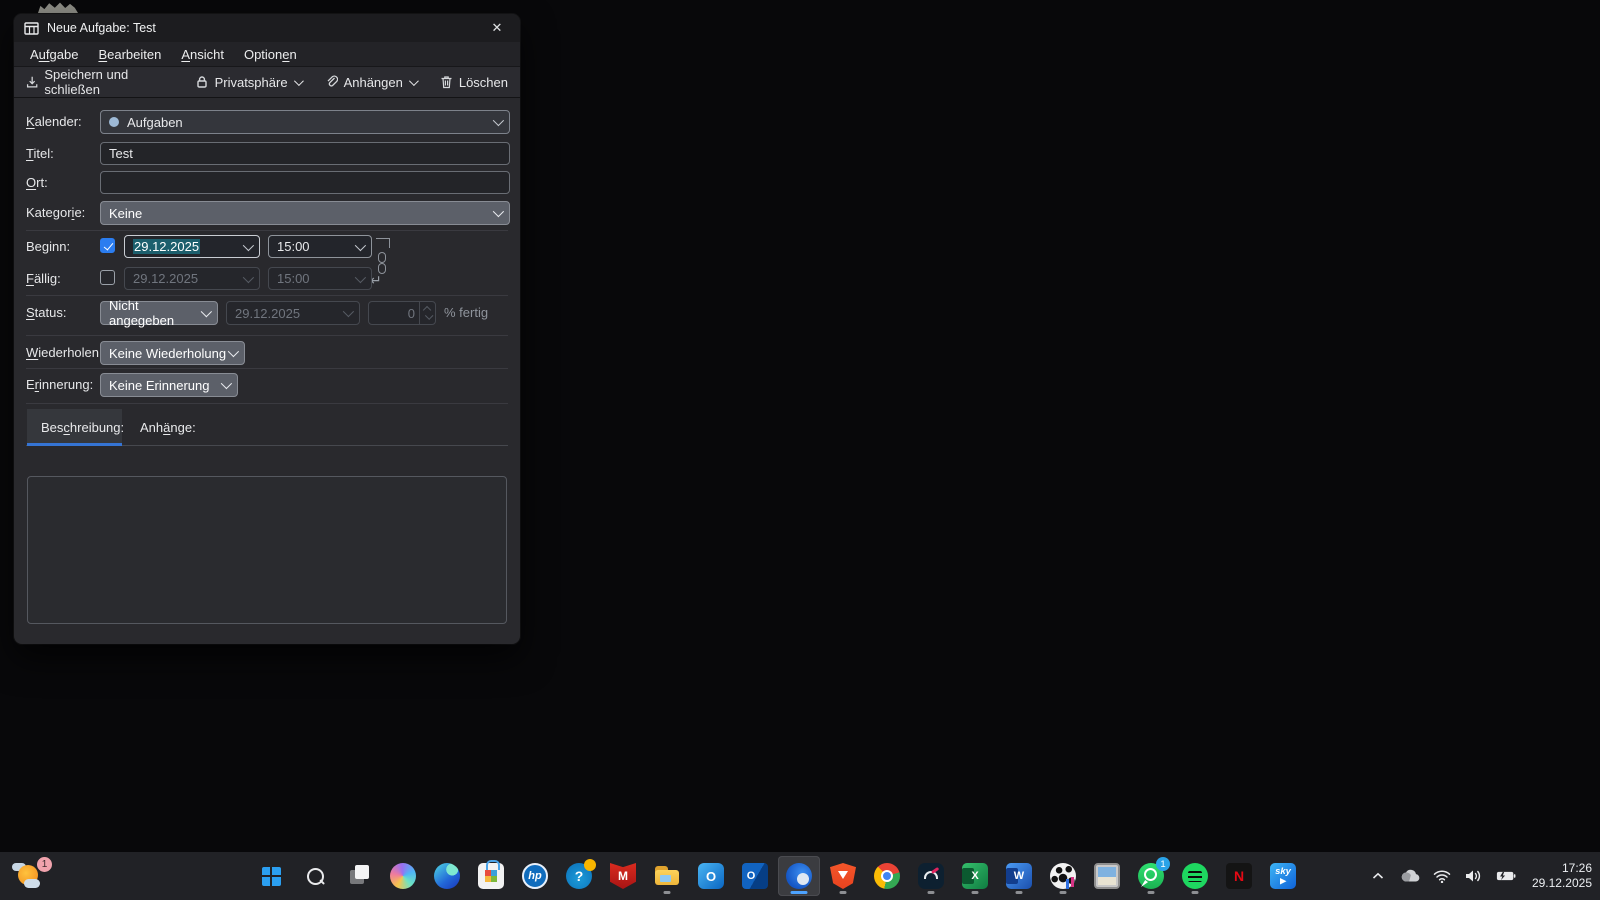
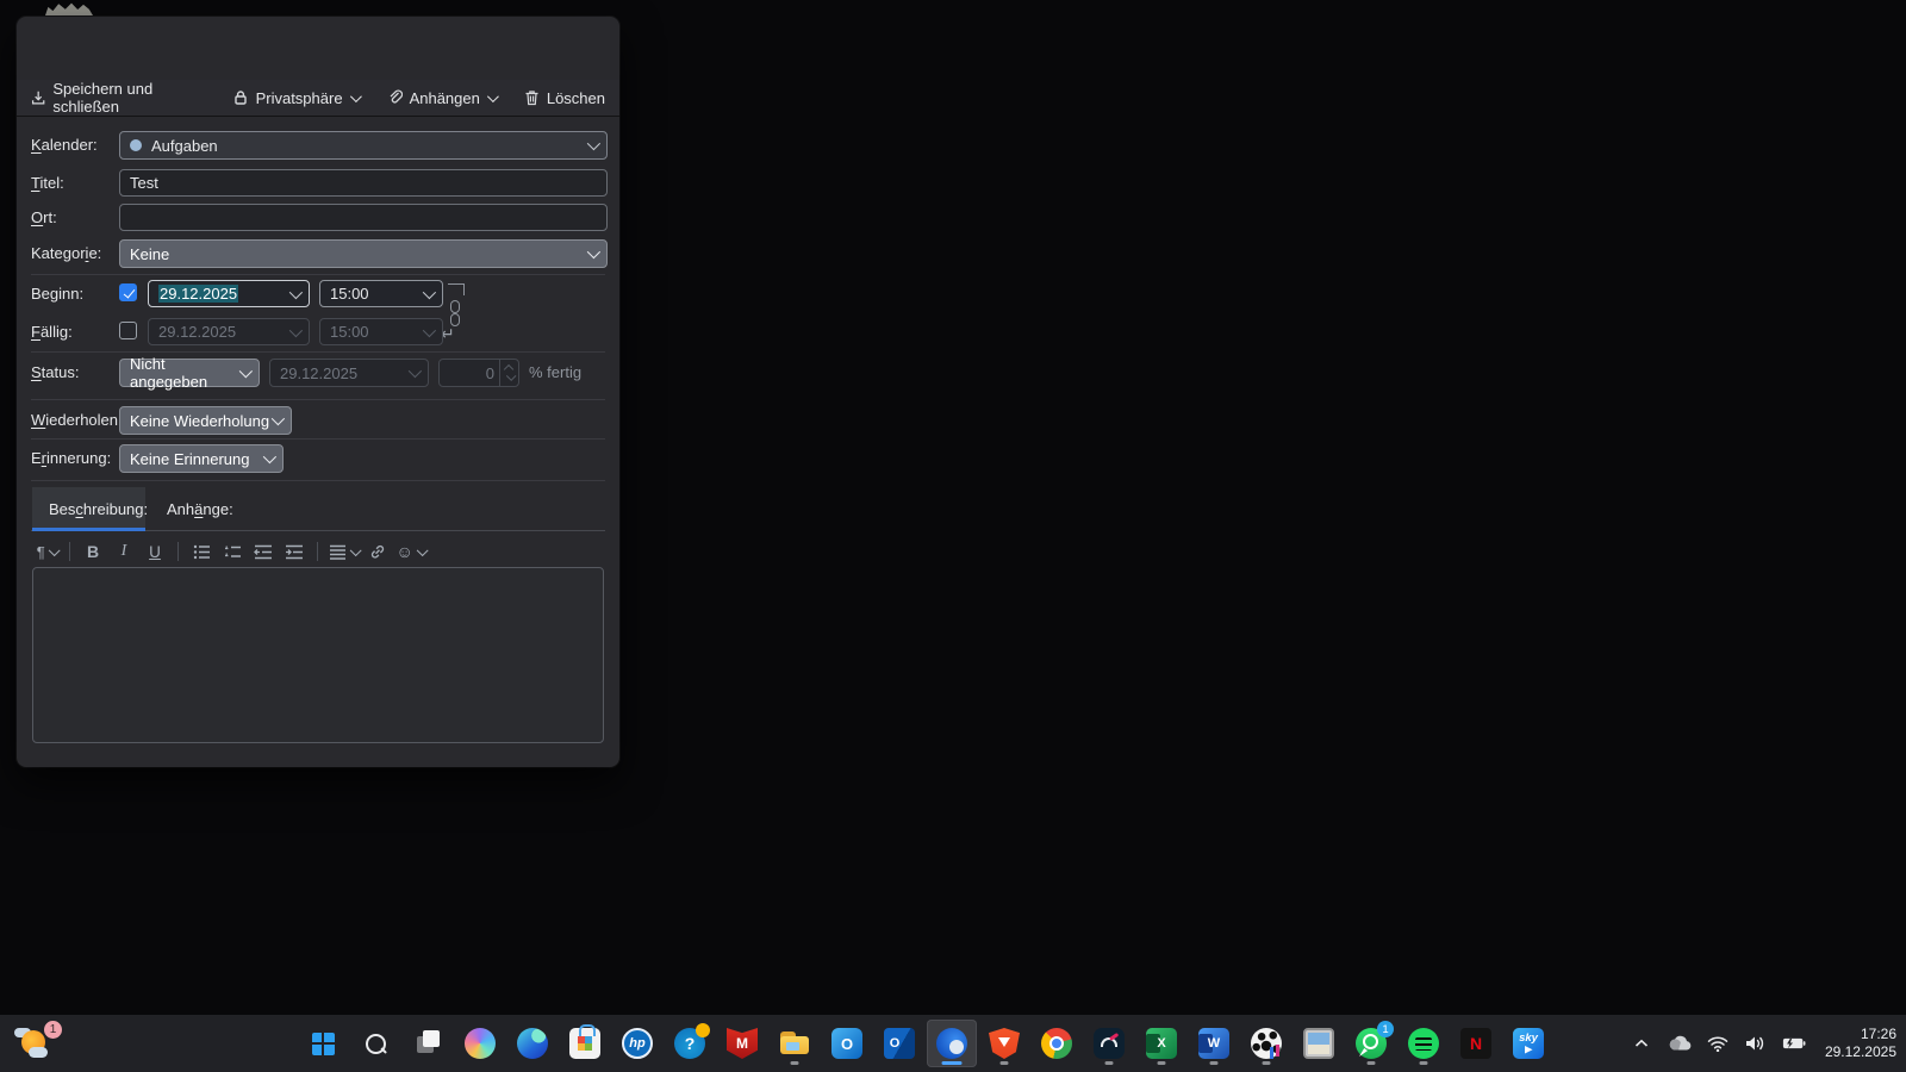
- Neue Aufgabe: Test
- ✕
- Aufgabe
- Bearbeiten
- Ansicht
- Optionen
  Speichern und schließen
  Privatsphäre
  Anhängen
  Löschen
  Kalender:
  Aufgaben
  Titel:
  Test
  Ort:
  Kategorie:
  Keine
  Beginn:
  29.12.2025
  15:00
  ↵
  Fällig:
  29.12.2025
  15:00
  Status:
  Nicht angegeben
  29.12.2025
  0
  % fertig
  Wiederholen
  Keine Wiederholung
  Erinnerung:
  Keine Erinnerung
  Beschreibung:
  Anhänge:
+ ¶
+ B
+ I
+ U
+ ☺
  1
  hp
  ?
  M
  O
  O
  X
  W
  1
  N
  sky
  17:26
  29.12.2025
